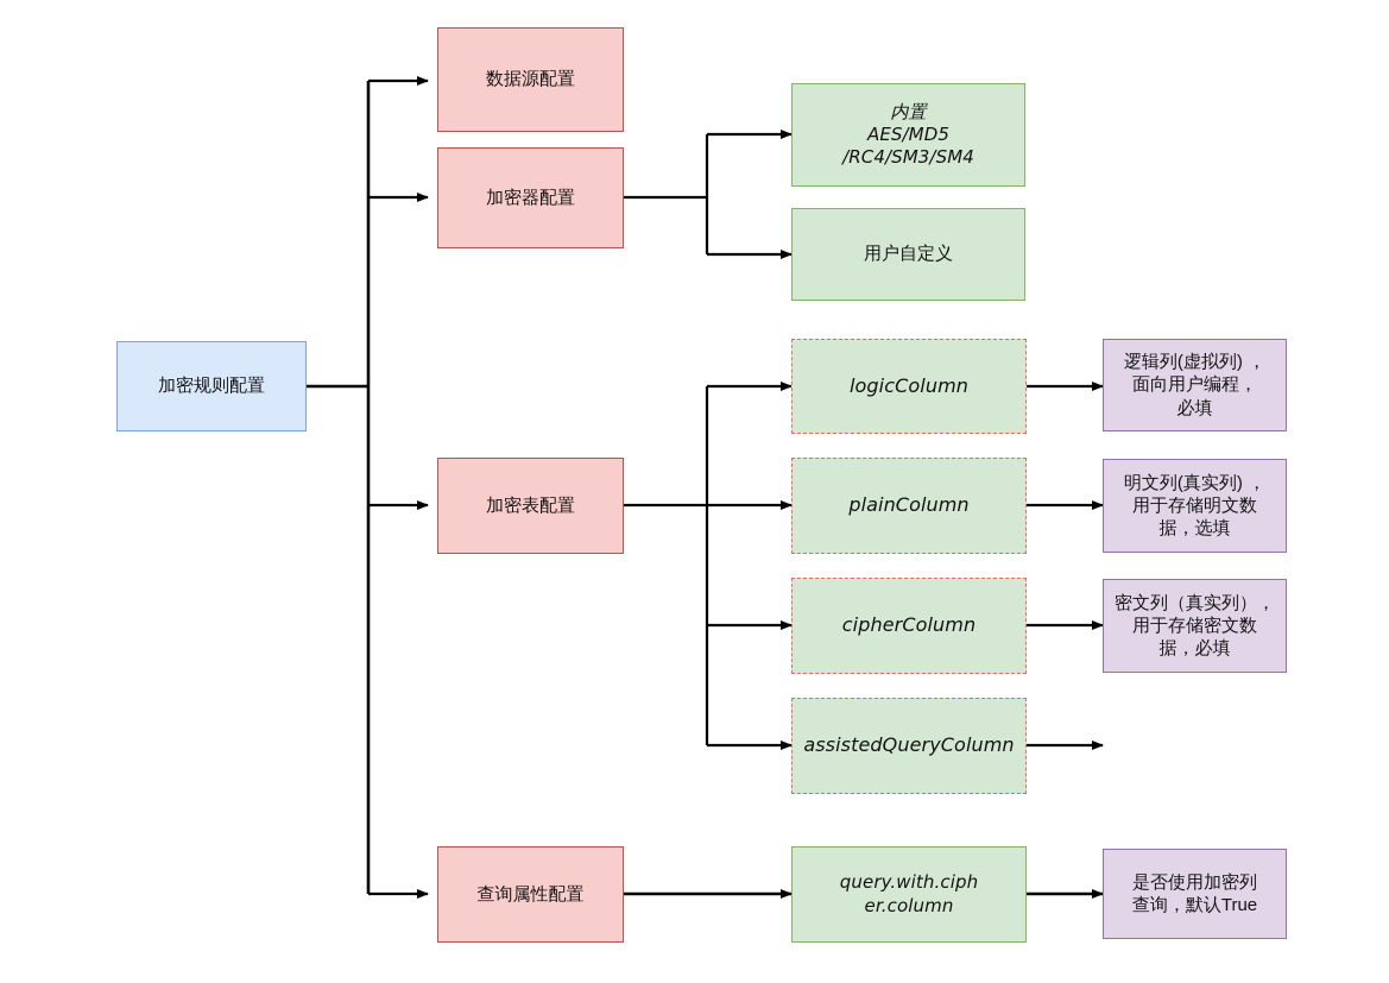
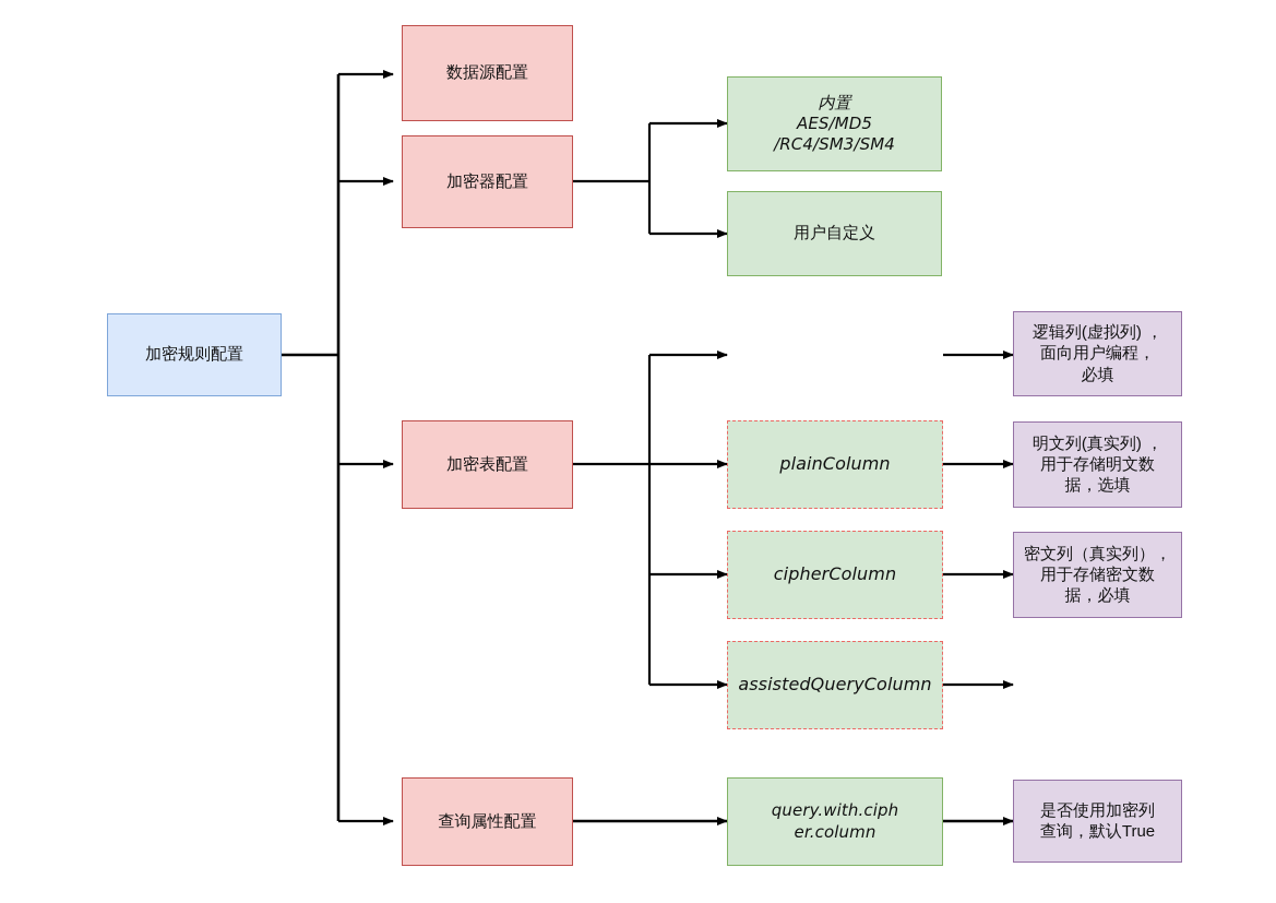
  加密规则配置
  数据源配置
  加密器配置
  内置
  AES/MD5
  /RC4/SM3/SM4
  用户自定义
  加密表配置
- logicColumn
  plainColumn
  cipherColumn
  assistedQueryColumn
  逻辑列(虚拟列) ，
  面向用户编程，
  必填
  明文列(真实列) ，
  用于存储明文数
  据，选填
  密文列（真实列），
  用于存储密文数
  据，必填
  查询属性配置
  query.with.ciph
  er.column
  是否使用加密列
  查询，默认True
